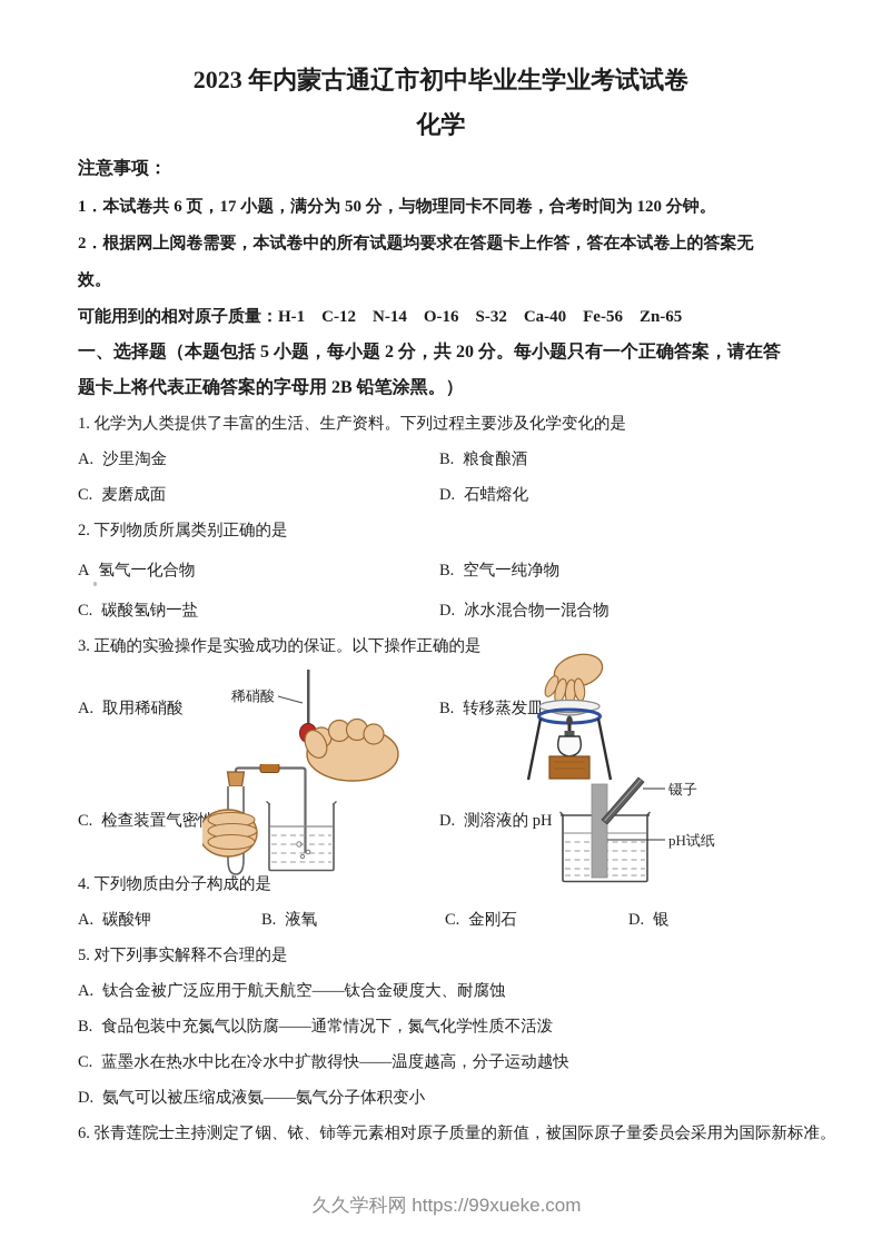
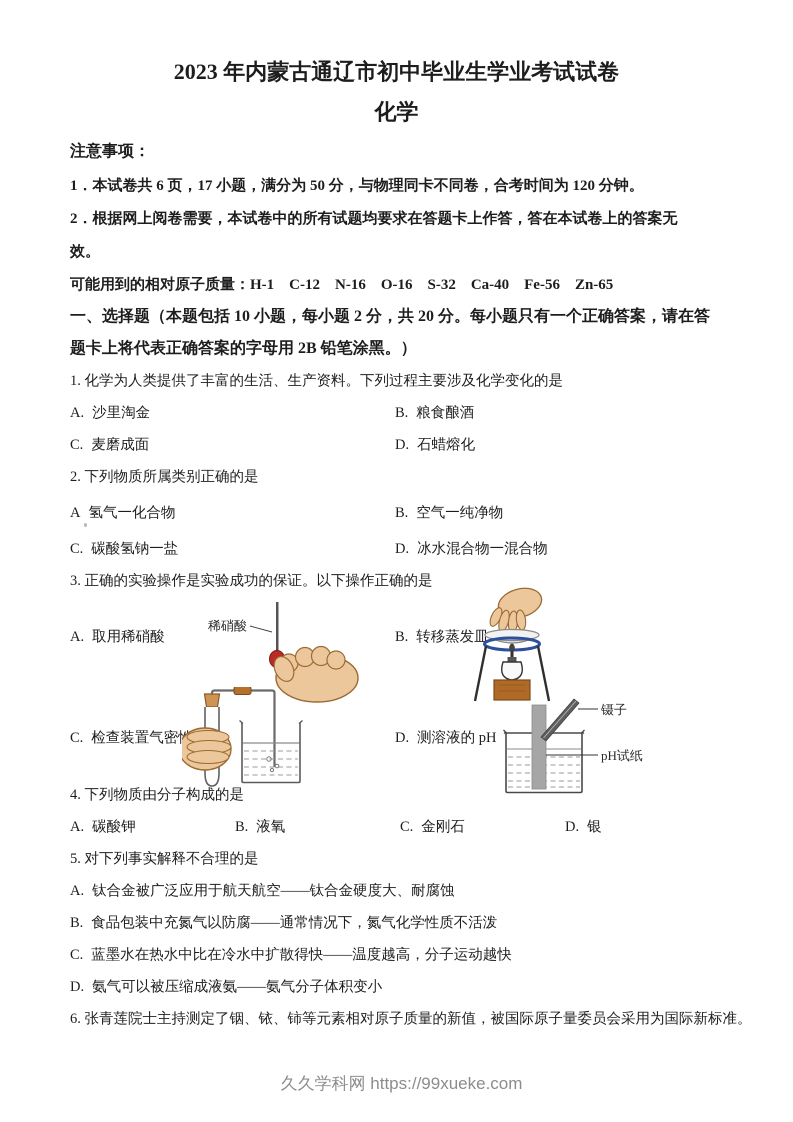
  2023 年内蒙古通辽市初中毕业生学业考试试卷
  化学
  注意事项：
  1．本试卷共 6 页，17 小题，满分为 50 分，与物理同卡不同卷，合考时间为 120 分钟。
  2．根据网上阅卷需要，本试卷中的所有试题均要求在答题卡上作答，答在本试卷上的答案无
  效。
- 可能用到的相对原子质量：H-1 C-12 N-14 O-16 S-32 Ca-40 Fe-56 Zn-65
+ 可能用到的相对原子质量：H-1 C-12 N-16 O-16 S-32 Ca-40 Fe-56 Zn-65
- 一、选择题（本题包括 5 小题，每小题 2 分，共 20 分。每小题只有一个正确答案，请在答
+ 一、选择题（本题包括 10 小题，每小题 2 分，共 20 分。每小题只有一个正确答案，请在答
  题卡上将代表正确答案的字母用 2B 铅笔涂黑。）
  1. 化学为人类提供了丰富的生活、生产资料。下列过程主要涉及化学变化的是
  A. 沙里淘金
  B. 粮食酿酒
  C. 麦磨成面
  D. 石蜡熔化
  2. 下列物质所属类别正确的是
  A 氢气一化合物
  B. 空气一纯净物
  C. 碳酸氢钠一盐
  D. 冰水混合物一混合物
  3. 正确的实验操作是实验成功的保证。以下操作正确的是
  A. 取用稀硝酸
  B. 转移蒸发皿
  C. 检查装置气密
  D. 测溶液的 pH
  稀硝酸
  镊子
  pH试纸
  4. 下列物质由分子构成的是
  A. 碳酸钾
  B. 液氧
  C. 金刚石
  D. 银
  5. 对下列事实解释不合理的是
  A. 钛合金被广泛应用于航天航空——钛合金硬度大、耐腐蚀
  B. 食品包装中充氮气以防腐——通常情况下，氮气化学性质不活泼
  C. 蓝墨水在热水中比在冷水中扩散得快——温度越高，分子运动越快
  D. 氨气可以被压缩成液氨——氨气分子体积变小
  6. 张青莲院士主持测定了铟、铱、铈等元素相对原子质量的新值，被国际原子量委员会采用为国际新标准。
  久久学科网 https://99xueke.com
